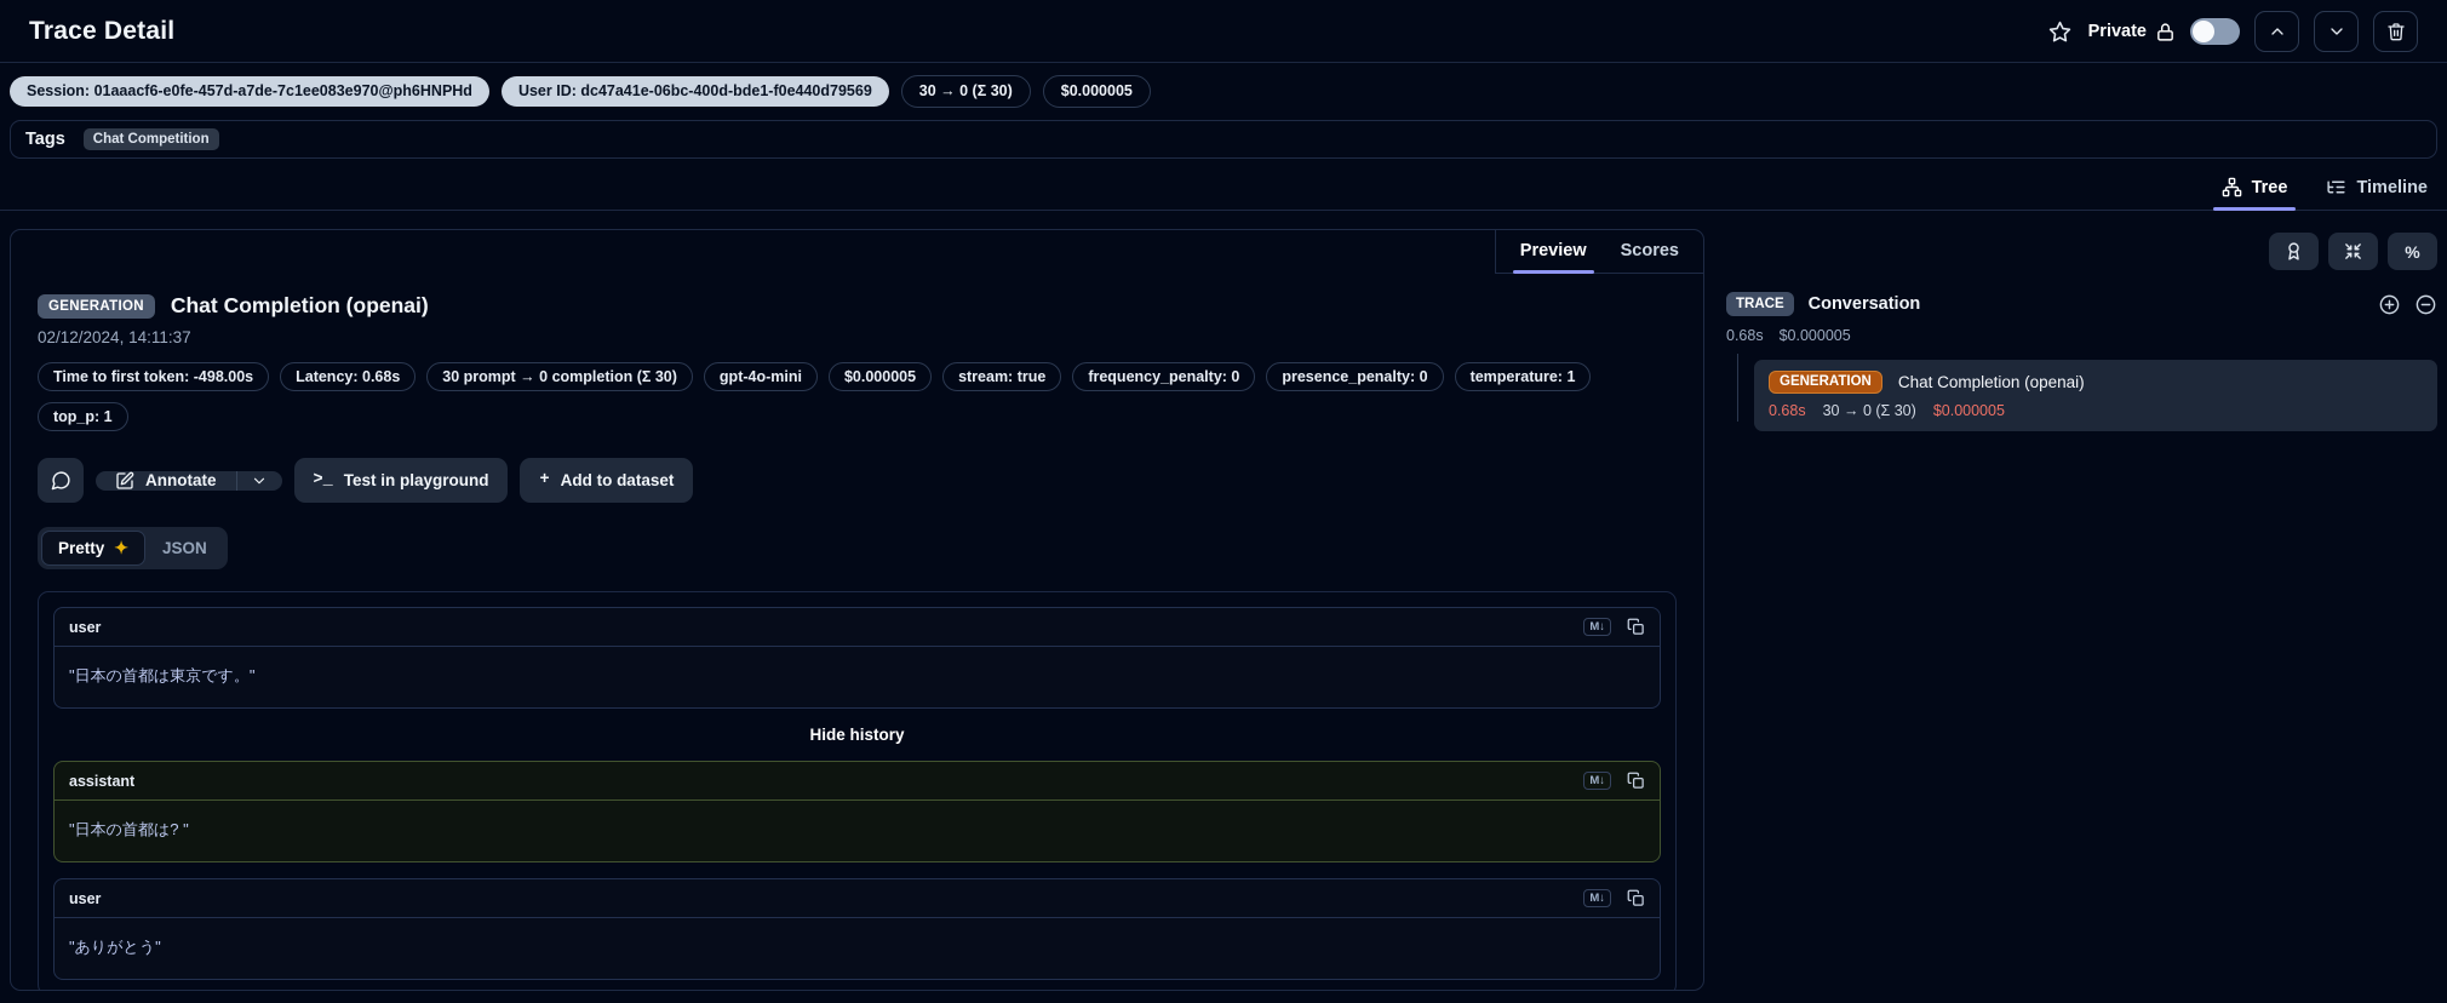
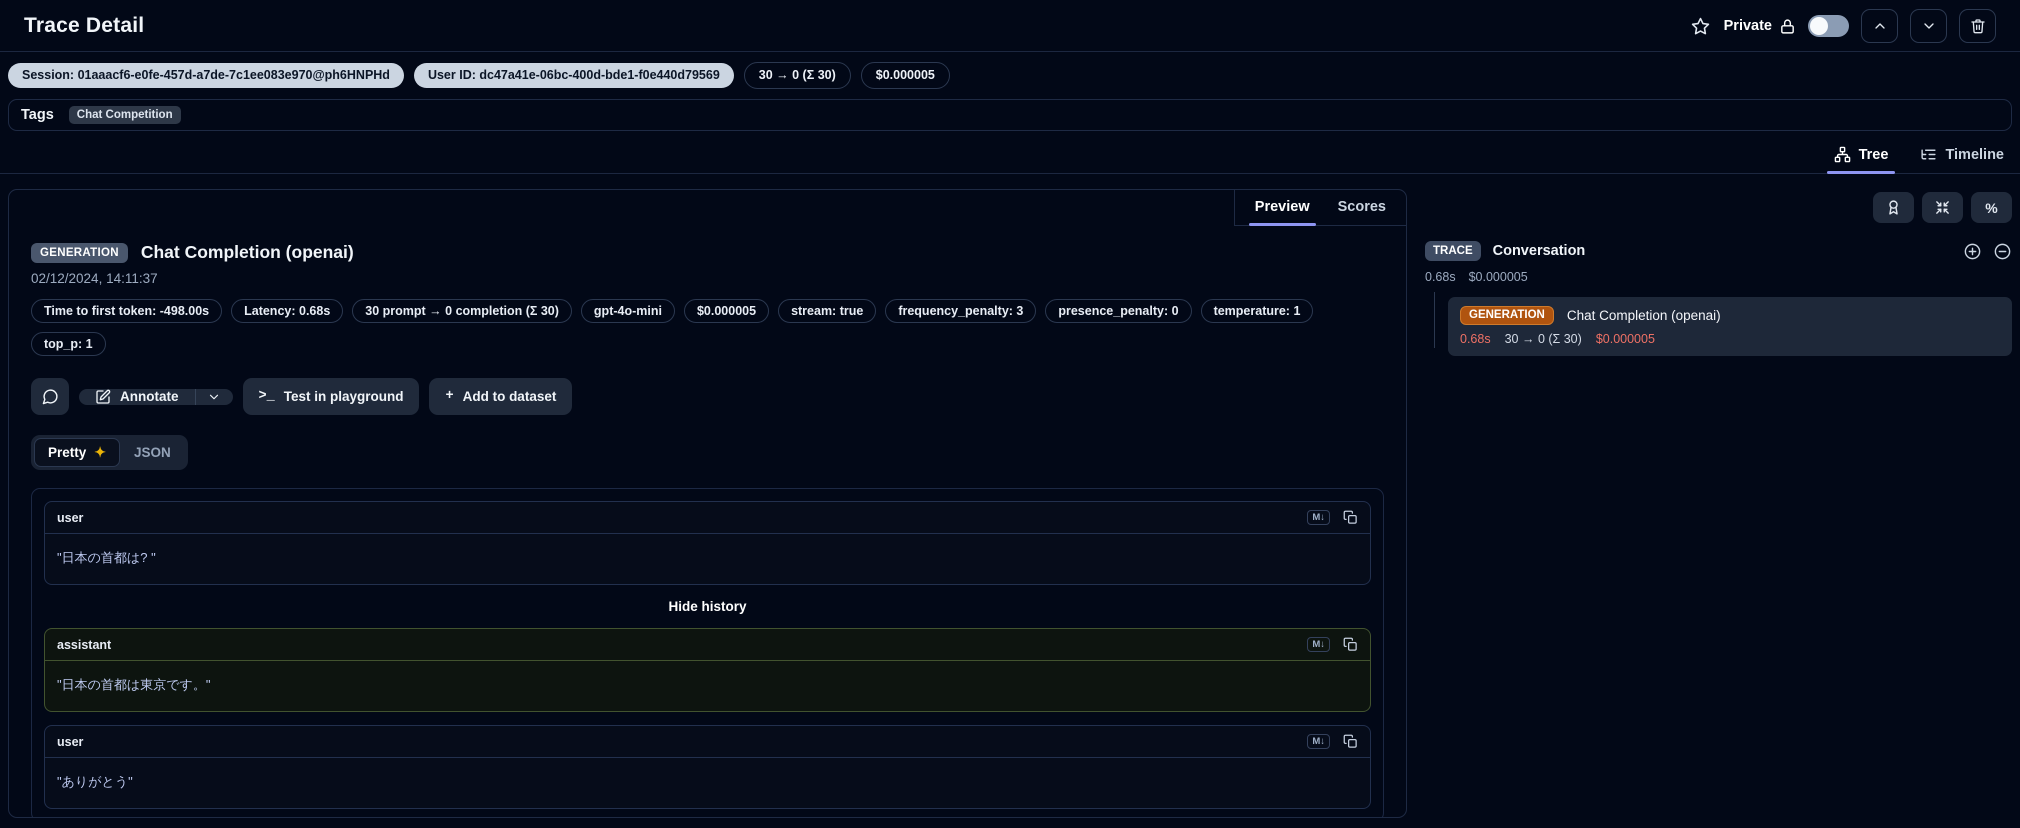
  Trace Detail
  Private
  Session: 01aaacf6-e0fe-457d-a7de-7c1ee083e970@ph6HNPHd
  User ID: dc47a41e-06bc-400d-bde1-f0e440d79569
  30 → 0 (Σ 30)
  $0.000005
  Tags
  Chat Competition
  Tree
  Timeline
  Preview
  Scores
  GENERATION
  Chat Completion (openai)
  02/12/2024, 14:11:37
  Time to first token: -498.00s
  Latency: 0.68s
  30 prompt → 0 completion (Σ 30)
  gpt-4o-mini
  $0.000005
  stream: true
- frequency_penalty: 0
+ frequency_penalty: 3
  presence_penalty: 0
  temperature: 1
  top_p: 1
  Annotate
  >_
  Test in playground
  +
  Add to dataset
  Pretty
  ✦
  JSON
  user
  M↓
- "日本の首都は東京です。"
+ "日本の首都は? "
  Hide history
  assistant
  M↓
- "日本の首都は? "
+ "日本の首都は東京です。"
  user
  M↓
  "ありがとう"
  %
  TRACE
  Conversation
  0.68s
  $0.000005
  GENERATION
  Chat Completion (openai)
  0.68s
  30 → 0 (Σ 30)
  $0.000005
